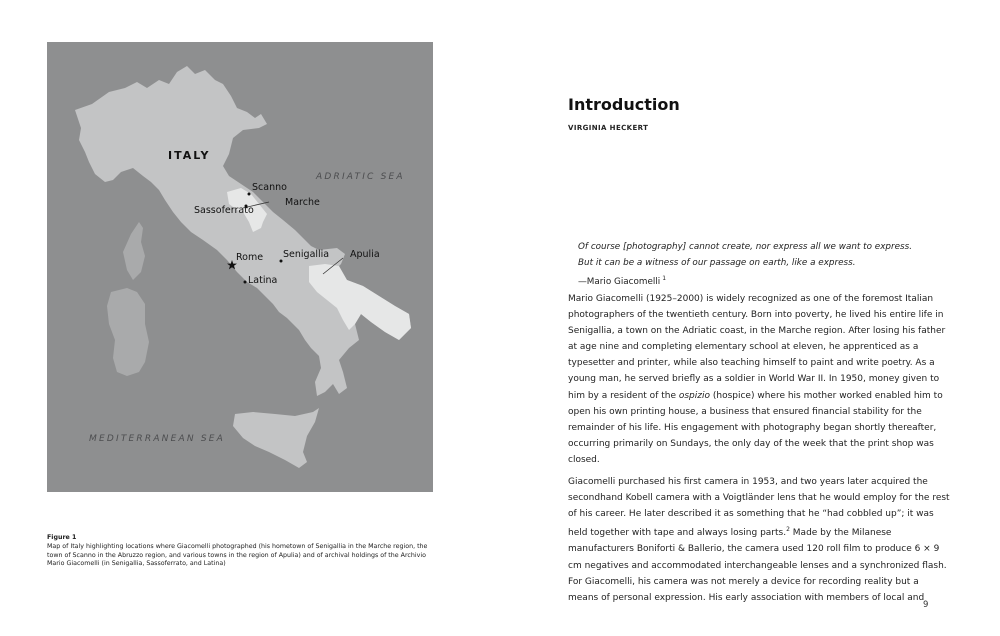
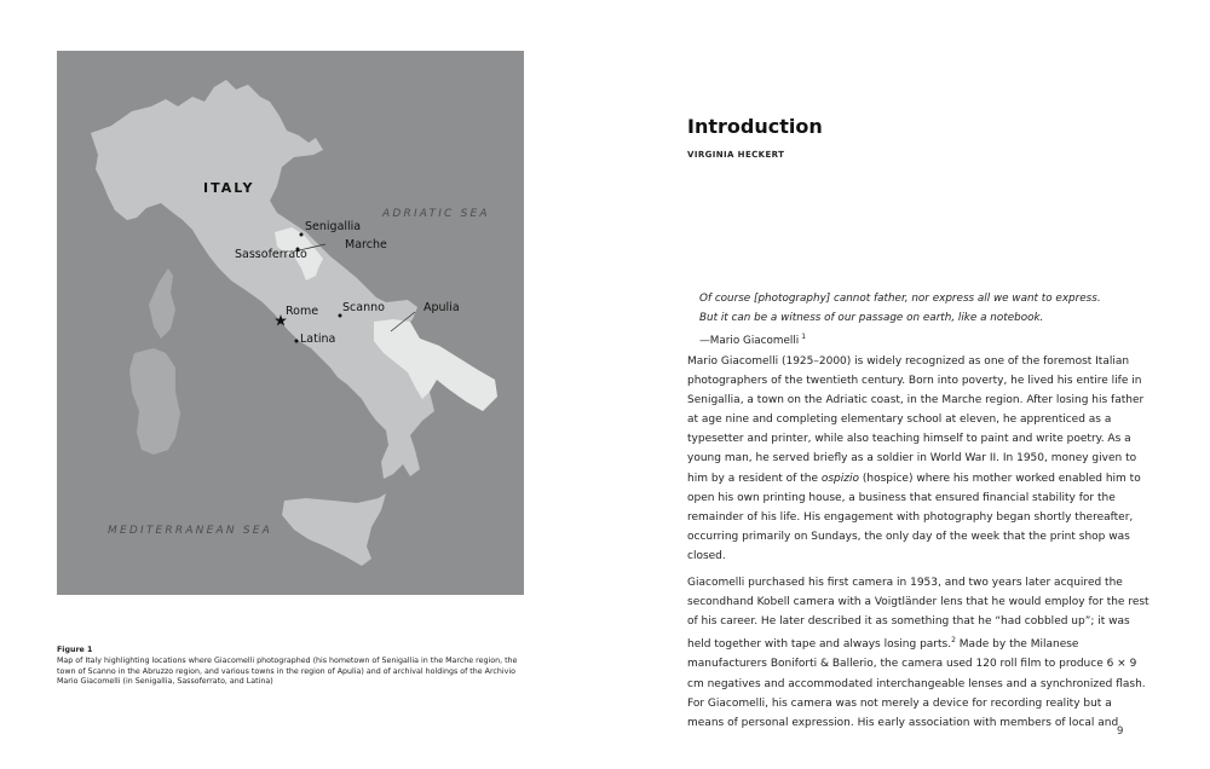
  ITALY
  ADRIATIC SEA
  MEDITERRANEAN SEA
- Scanno
+ Senigallia
  Sassoferrato
  Rome
- Senigallia
+ Scanno
  Latina
  Marche
  Apulia
  Introduction
  VIRGINIA HECKERT
- Of course [photography] cannot create, nor express all we want to express.
+ Of course [photography] cannot father, nor express all we want to express.
- But it can be a witness of our passage on earth, like a express.
+ But it can be a witness of our passage on earth, like a notebook.
  —Mario Giacomelli
  Mario Giacomelli (1925–2000) is widely recognized as one of the foremost Italian photographers of the twentieth century. Born into poverty, he lived his entire life in Senigallia, a town on the Adriatic coast, in the Marche region. After losing his father at age nine and completing elementary school at eleven, he apprenticed as a typesetter and printer, while also teaching himself to paint and write poetry. As a young man, he served briefly as a soldier in World War II. In 1950, money given to him by a resident of the ospizio (hospice) where his mother worked enabled him to open his own printing house, a business that ensured financial stability for the remainder of his life. His engagement with photography began shortly thereafter, occurring primarily on Sundays, the only day of the week that the print shop was closed.
  Giacomelli purchased his first camera in 1953, and two years later acquired the secondhand Kobell camera with a Voigtländer lens that he would employ for the rest of his career. He later described it as something that he “had cobbled up”; it was held together with tape and always losing parts. Made by the Milanese manufacturers Boniforti & Ballerio, the camera used 120 roll film to produce 6 × 9 cm negatives and accommodated interchangeable lenses and a synchronized flash. For Giacomelli, his camera was not merely a device for recording reality but a means of personal expression. His early association with members of local and
  9
